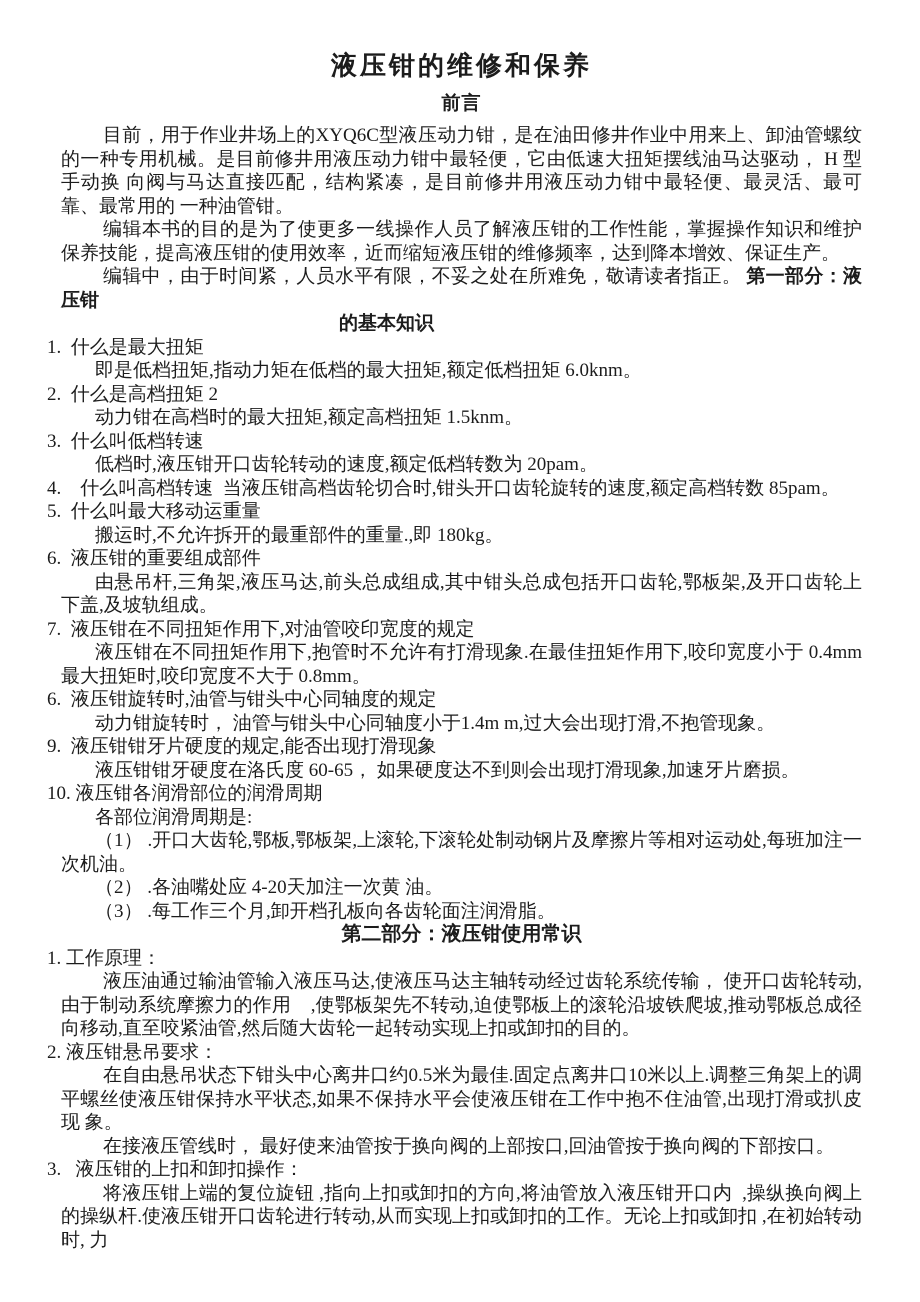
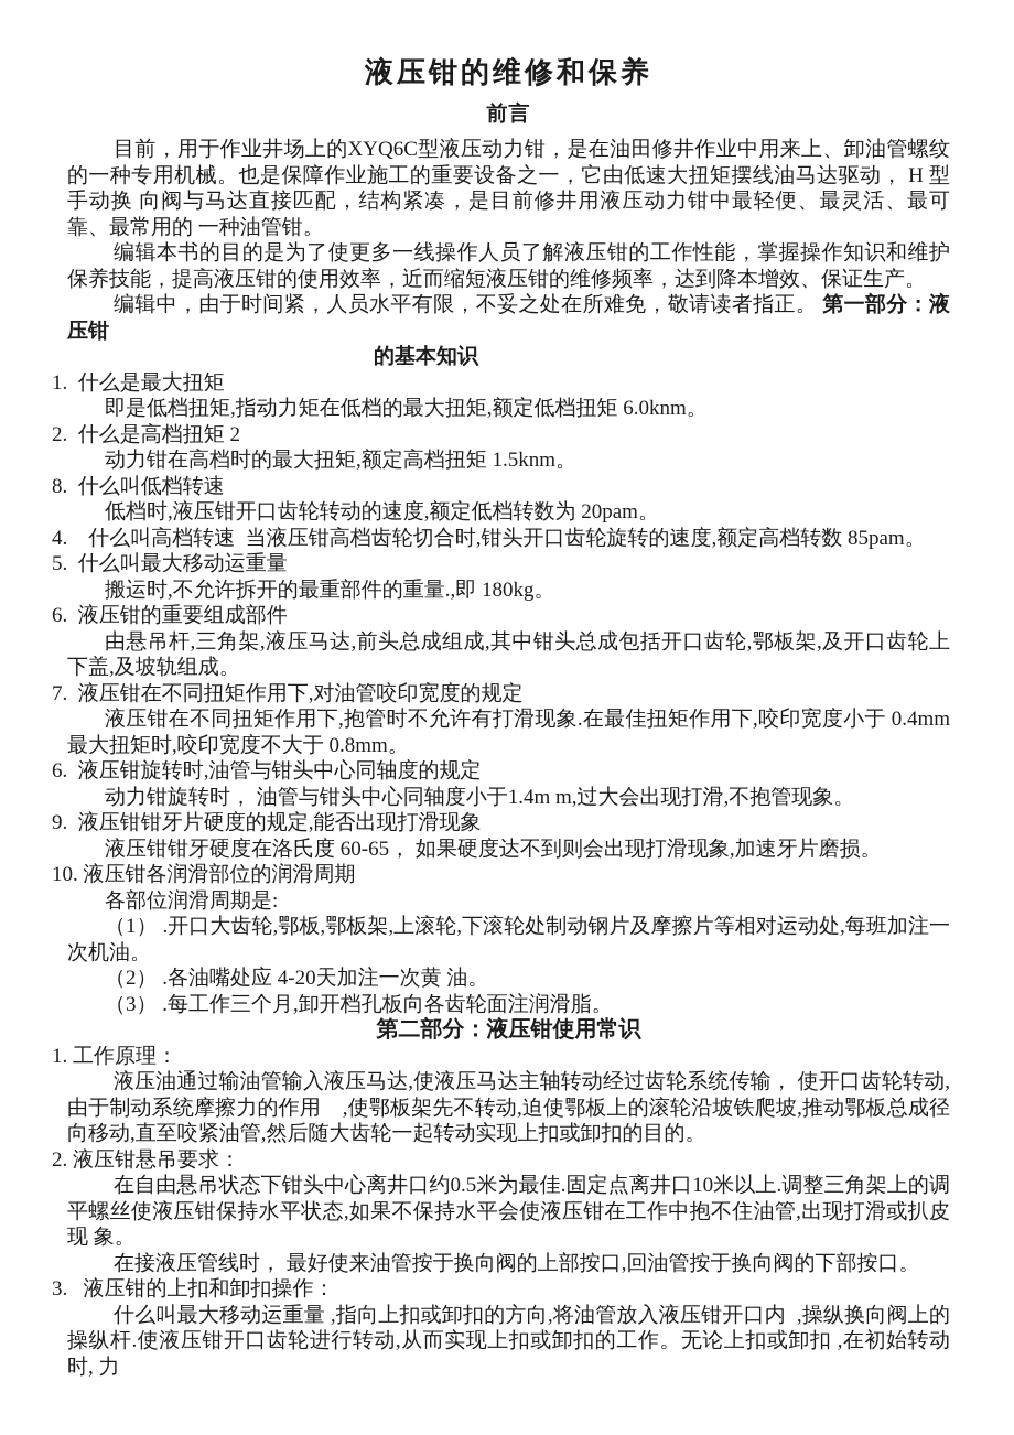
  液压钳的维修和保养
  前言
- 目前，用于作业井场上的XYQ6C型液压动力钳，是在油田修井作业中用来上、卸油管螺纹的一种专用机械。是目前修井用液压动力钳中最轻便，它由低速大扭矩摆线油马达驱动， H 型手动换 向阀与马达直接匹配，结构紧凑，是目前修井用液压动力钳中最轻便、最灵活、最可靠、最常用的 一种油管钳。
+ 目前，用于作业井场上的XYQ6C型液压动力钳，是在油田修井作业中用来上、卸油管螺纹的一种专用机械。也是保障作业施工的重要设备之一，它由低速大扭矩摆线油马达驱动， H 型手动换 向阀与马达直接匹配，结构紧凑，是目前修井用液压动力钳中最轻便、最灵活、最可靠、最常用的 一种油管钳。
  编辑本书的目的是为了使更多一线操作人员了解液压钳的工作性能，掌握操作知识和维护保养技能，提高液压钳的使用效率，近而缩短液压钳的维修频率，达到降本增效、保证生产。
  编辑中，由于时间紧，人员水平有限，不妥之处在所难免，敬请读者指正。 第一部分：液压钳
  的基本知识
  1. 什么是最大扭矩
  即是低档扭矩,指动力矩在低档的最大扭矩,额定低档扭矩 6.0knm。
  2. 什么是高档扭矩 2
  动力钳在高档时的最大扭矩,额定高档扭矩 1.5knm。
- 3. 什么叫低档转速
+ 8. 什么叫低档转速
  低档时,液压钳开口齿轮转动的速度,额定低档转数为 20pam。
  4. 什么叫高档转速 当液压钳高档齿轮切合时,钳头开口齿轮旋转的速度,额定高档转数 85pam。
  5. 什么叫最大移动运重量
  搬运时,不允许拆开的最重部件的重量.,即 180kg。
  6. 液压钳的重要组成部件
  由悬吊杆,三角架,液压马达,前头总成组成,其中钳头总成包括开口齿轮,鄂板架,及开口齿轮上下盖,及坡轨组成。
  7. 液压钳在不同扭矩作用下,对油管咬印宽度的规定
  液压钳在不同扭矩作用下,抱管时不允许有打滑现象.在最佳扭矩作用下,咬印宽度小于 0.4mm 最大扭矩时,咬印宽度不大于 0.8mm。
  6. 液压钳旋转时,油管与钳头中心同轴度的规定
  动力钳旋转时， 油管与钳头中心同轴度小于1.4m m,过大会出现打滑,不抱管现象。
  9. 液压钳钳牙片硬度的规定,能否出现打滑现象
  液压钳钳牙硬度在洛氏度 60-65， 如果硬度达不到则会出现打滑现象,加速牙片磨损。
  10. 液压钳各润滑部位的润滑周期
  各部位润滑周期是:
  （1） .开口大齿轮,鄂板,鄂板架,上滚轮,下滚轮处制动钢片及摩擦片等相对运动处,每班加注一次机油。
  （2） .各油嘴处应 4-20天加注一次黄 油。
  （3） .每工作三个月,卸开档孔板向各齿轮面注润滑脂。
  第二部分：液压钳使用常识
  1. 工作原理：
  液压油通过输油管输入液压马达,使液压马达主轴转动经过齿轮系统传输， 使开口齿轮转动,由于制动系统摩擦力的作用 ,使鄂板架先不转动,迫使鄂板上的滚轮沿坡铁爬坡,推动鄂板总成径向移动,直至咬紧油管,然后随大齿轮一起转动实现上扣或卸扣的目的。
  2. 液压钳悬吊要求：
  在自由悬吊状态下钳头中心离井口约0.5米为最佳.固定点离井口10米以上.调整三角架上的调 平螺丝使液压钳保持水平状态,如果不保持水平会使液压钳在工作中抱不住油管,出现打滑或扒皮现 象。
  在接液压管线时， 最好使来油管按于换向阀的上部按口,回油管按于换向阀的下部按口。
  3. 液压钳的上扣和卸扣操作：
- 将液压钳上端的复位旋钮 ,指向上扣或卸扣的方向,将油管放入液压钳开口内 ,操纵换向阀上的操纵杆.使液压钳开口齿轮进行转动,从而实现上扣或卸扣的工作。无论上扣或卸扣 ,在初始转动时, 力
+ 什么叫最大移动运重量 ,指向上扣或卸扣的方向,将油管放入液压钳开口内 ,操纵换向阀上的操纵杆.使液压钳开口齿轮进行转动,从而实现上扣或卸扣的工作。无论上扣或卸扣 ,在初始转动时, 力
